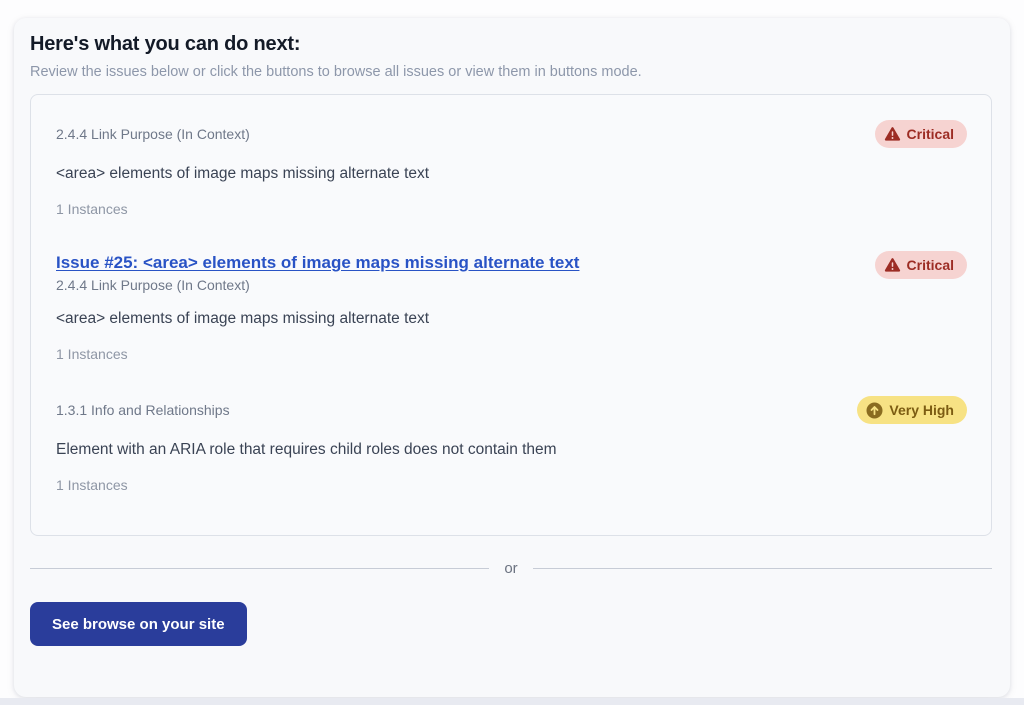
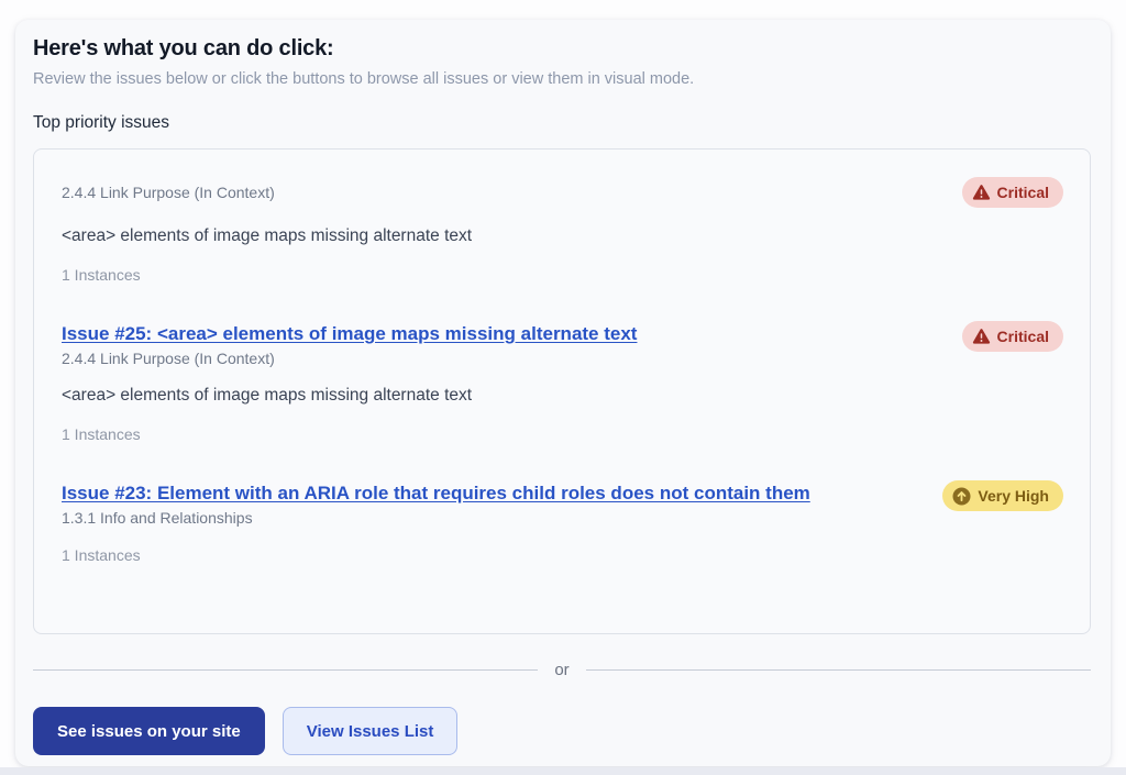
- Here's what you can do next:
+ Here's what you can do click:
- Review the issues below or click the buttons to browse all issues or view them in buttons mode.
+ Review the issues below or click the buttons to browse all issues or view them in visual mode.
+ Top priority issues
  2.4.4 Link Purpose (In Context)
  Critical
  <area> elements of image maps missing alternate text
  1 Instances
  Issue #25: <area> elements of image maps missing alternate text
  2.4.4 Link Purpose (In Context)
  Critical
  <area> elements of image maps missing alternate text
  1 Instances
+ Issue #23: Element with an ARIA role that requires child roles does not contain them
  1.3.1 Info and Relationships
  Very High
- Element with an ARIA role that requires child roles does not contain them
  1 Instances
  or
- See browse on your site
+ See issues on your site
+ View Issues List
